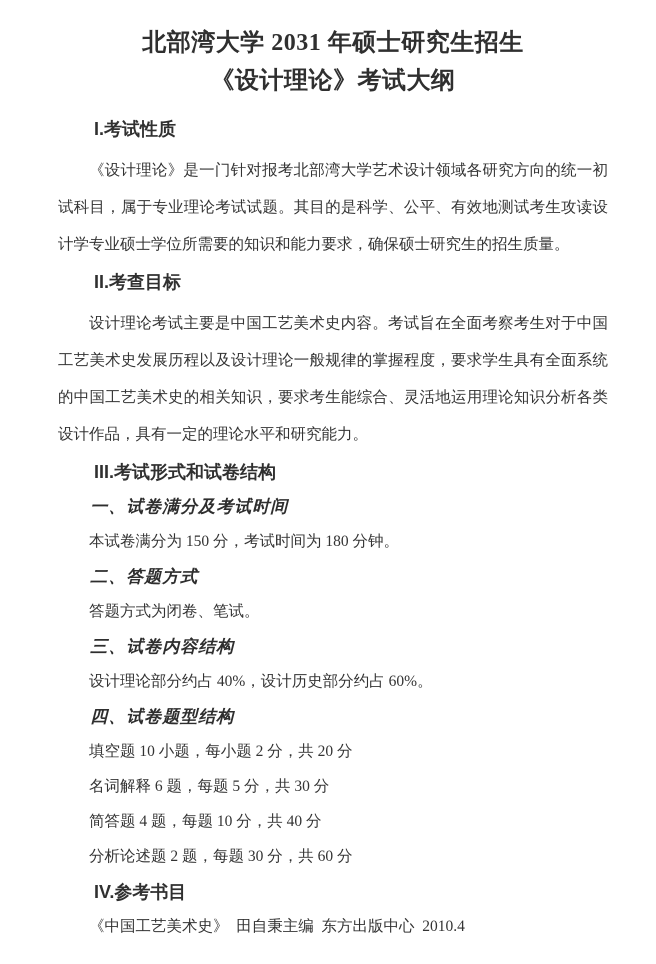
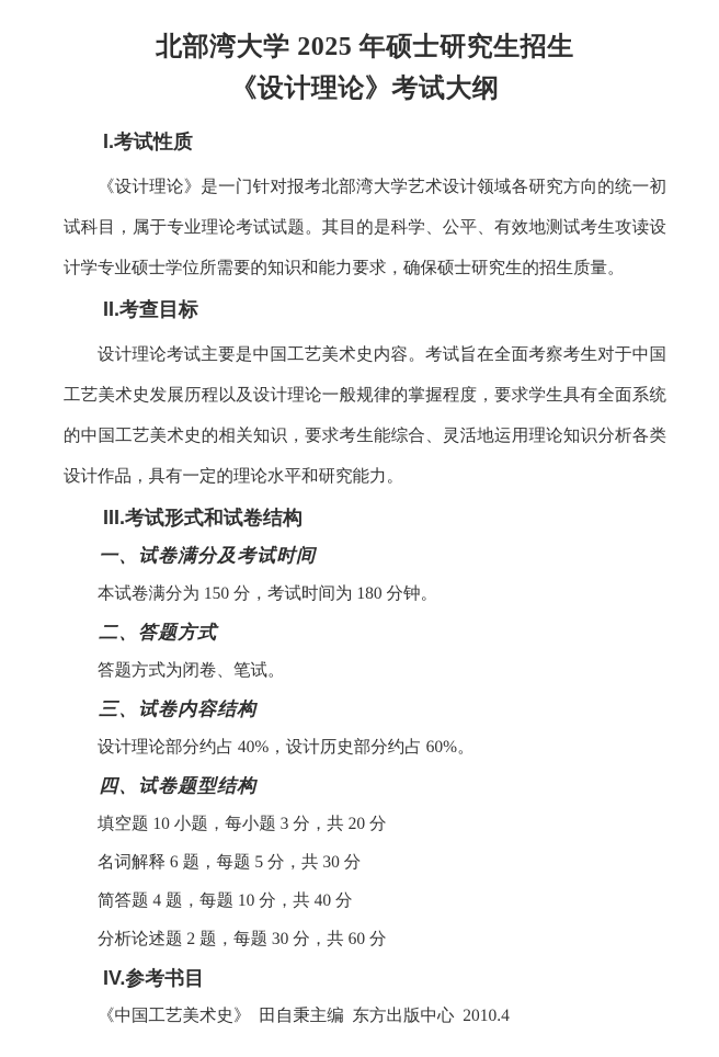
- 北部湾大学 2031 年硕士研究生招生
+ 北部湾大学 2025 年硕士研究生招生
  《设计理论》考试大纲
  I.考试性质
  《设计理论》是一门针对报考北部湾大学艺术设计领域各研究方向的统一初试科目，属于专业理论考试试题。其目的是科学、公平、有效地测试考生攻读设计学专业硕士学位所需要的知识和能力要求，确保硕士研究生的招生质量。
  II.考查目标
  设计理论考试主要是中国工艺美术史内容。考试旨在全面考察考生对于中国工艺美术史发展历程以及设计理论一般规律的掌握程度，要求学生具有全面系统的中国工艺美术史的相关知识，要求考生能综合、灵活地运用理论知识分析各类设计作品，具有一定的理论水平和研究能力。
  III.考试形式和试卷结构
  一、试卷满分及考试时间
  本试卷满分为 150 分，考试时间为 180 分钟。
  二、答题方式
  答题方式为闭卷、笔试。
  三、试卷内容结构
  设计理论部分约占 40%，设计历史部分约占 60%。
  四、试卷题型结构
- 填空题 10 小题，每小题 2 分，共 20 分
+ 填空题 10 小题，每小题 3 分，共 20 分
  名词解释 6 题，每题 5 分，共 30 分
  简答题 4 题，每题 10 分，共 40 分
  分析论述题 2 题，每题 30 分，共 60 分
  IV.参考书目
  《中国工艺美术史》 田自秉主编 东方出版中心 2010.4
